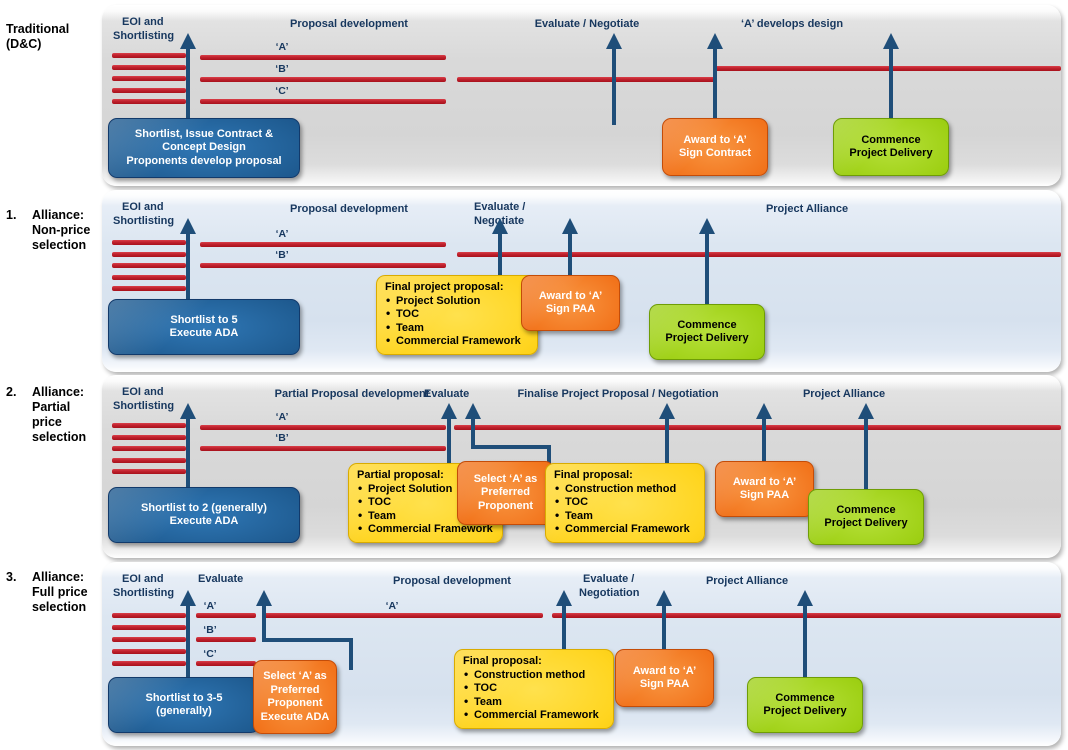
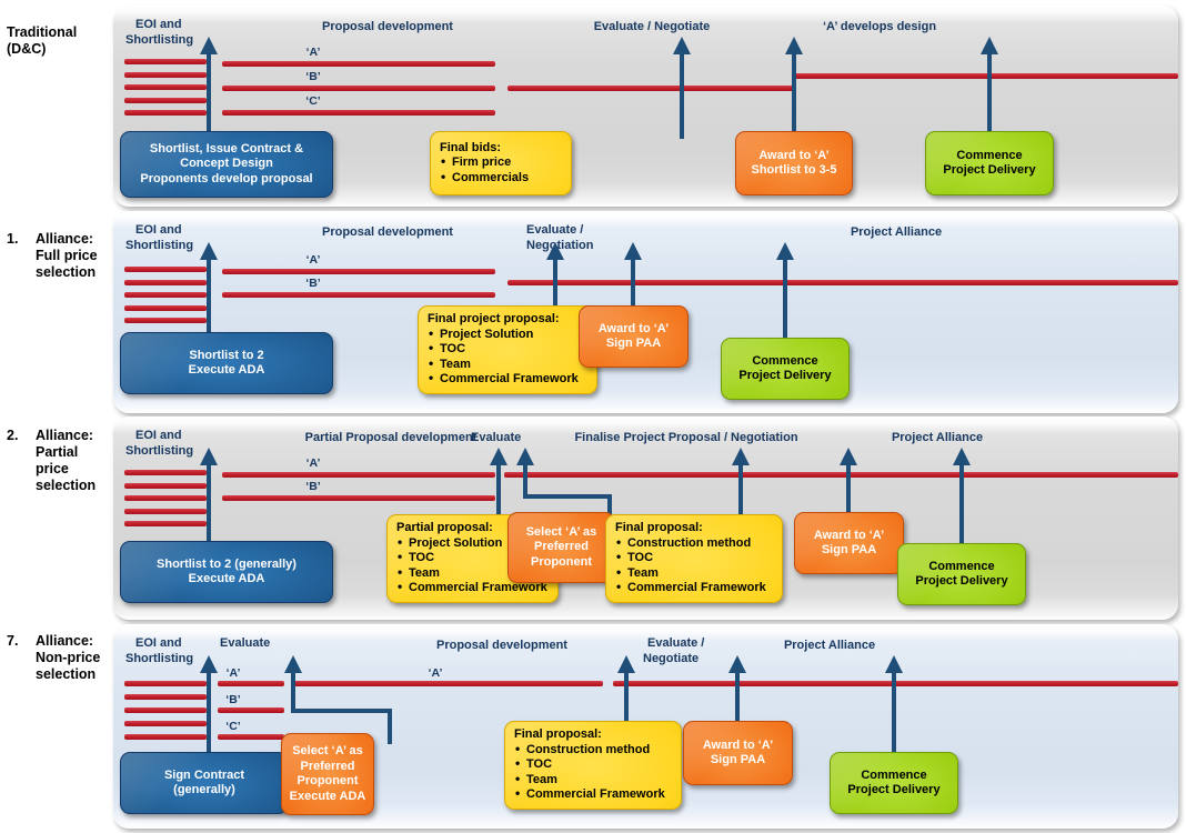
  Traditional
  (D&C)
  1.
  Alliance:
- Non-price
+ Full price
  selection
  2.
  Alliance:
  Partial
  price
  selection
- 3.
+ 7.
  Alliance:
- Full price
+ Non-price
  selection
  EOI and
  Shortlisting
  Proposal development
  Evaluate / Negotiate
  ‘A’ develops design
  ‘A’
  ‘B’
  ‘C’
  Shortlist, Issue Contract &
  Concept Design
  Proponents develop proposal
+ Final bids:
+ Firm price
+ Commercials
  Award to ‘A’
- Sign Contract
+ Shortlist to 3-5
  Commence
  Project Delivery
  EOI and
  Shortlisting
  Proposal development
  Evaluate /
- Negotiate
+ Negotiation
  Project Alliance
  ‘A’
  ‘B’
- Shortlist to 5
+ Shortlist to 2
  Execute ADA
  Final project proposal:
  Project Solution
  TOC
  Team
  Commercial Framework
  Award to ‘A’
  Sign PAA
  Commence
  Project Delivery
  EOI and
  Shortlisting
  Partial Proposal development
  Evaluate
  Finalise Project Proposal / Negotiation
  Project Alliance
  ‘A’
  ‘B’
  Shortlist to 2 (generally)
  Execute ADA
  Partial proposal:
  Project Solution
  TOC
  Team
  Commercial Framework
  Select ‘A’ as
  Preferred
  Proponent
  Final proposal:
  Construction method
  TOC
  Team
  Commercial Framework
  Award to ‘A’
  Sign PAA
  Commence
  Project Delivery
  EOI and
  Shortlisting
  Evaluate
  Proposal development
  Evaluate /
- Negotiation
+ Negotiate
  Project Alliance
  ‘A’
  ‘B’
  ‘C’
  ‘A’
- Shortlist to 3-5
+ Sign Contract
  (generally)
  Select ‘A’ as
  Preferred
  Proponent
  Execute ADA
  Final proposal:
  Construction method
  TOC
  Team
  Commercial Framework
  Award to ‘A’
  Sign PAA
  Commence
  Project Delivery
